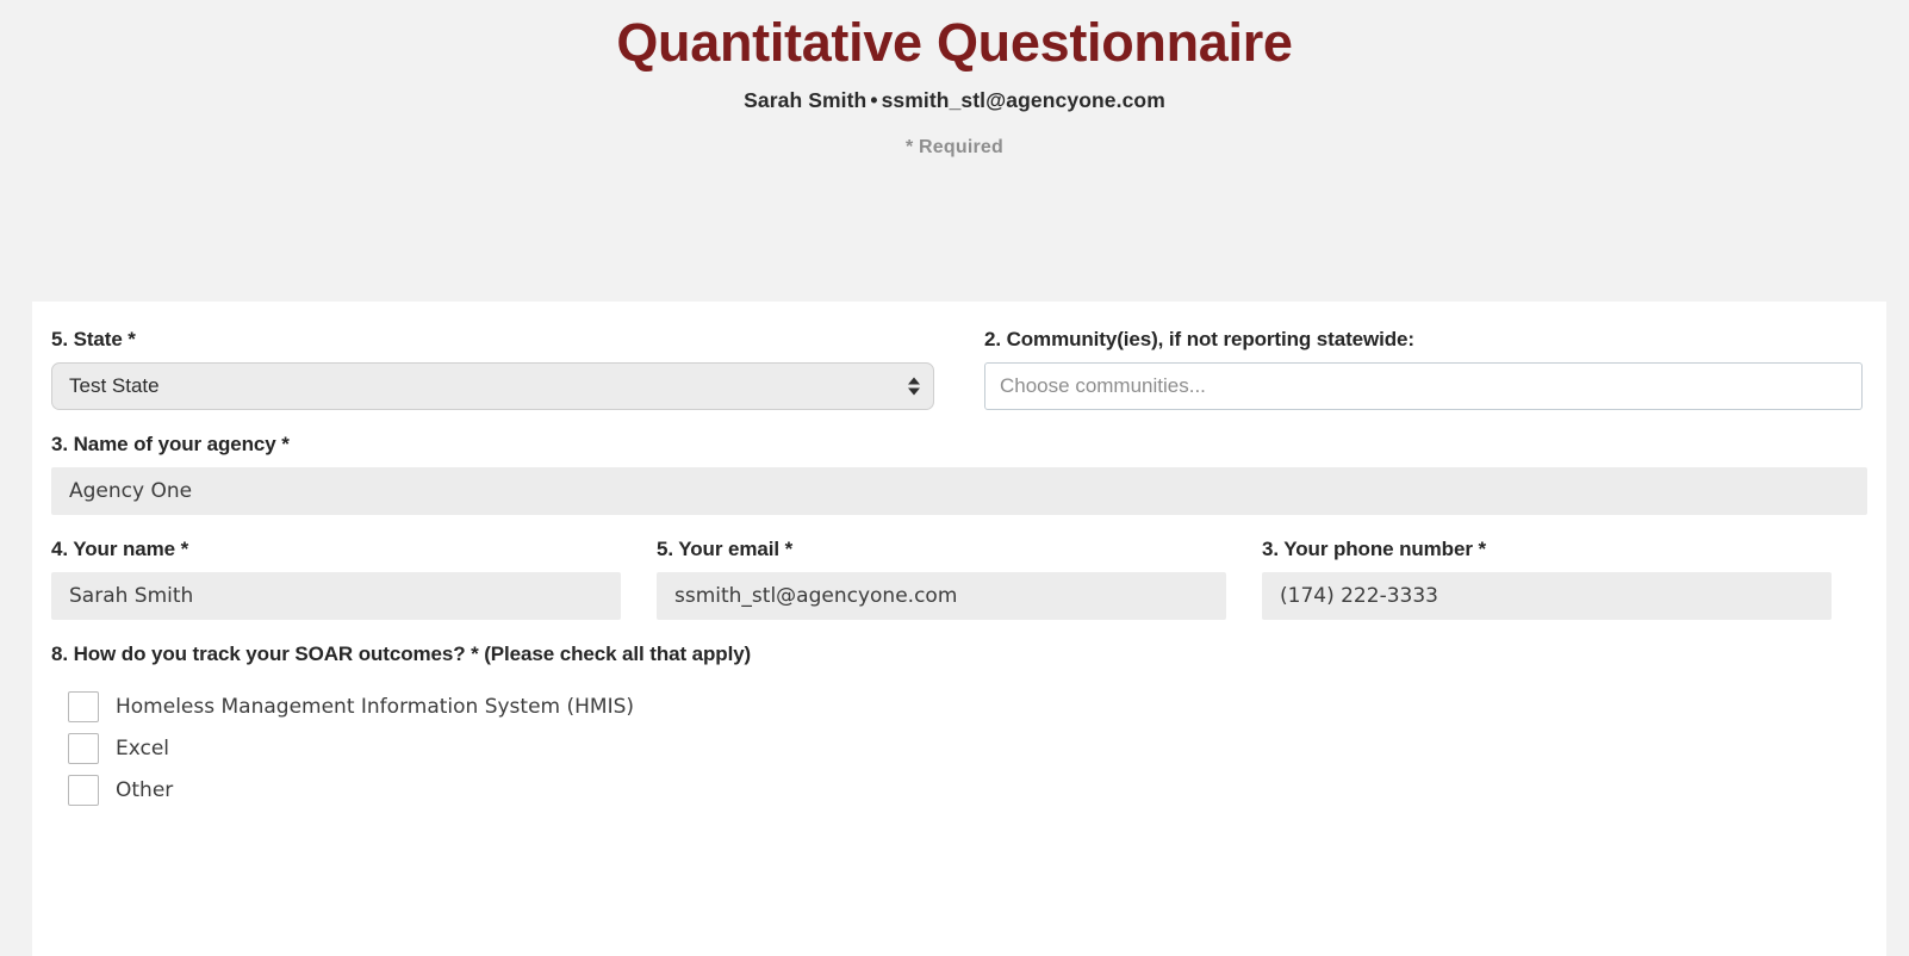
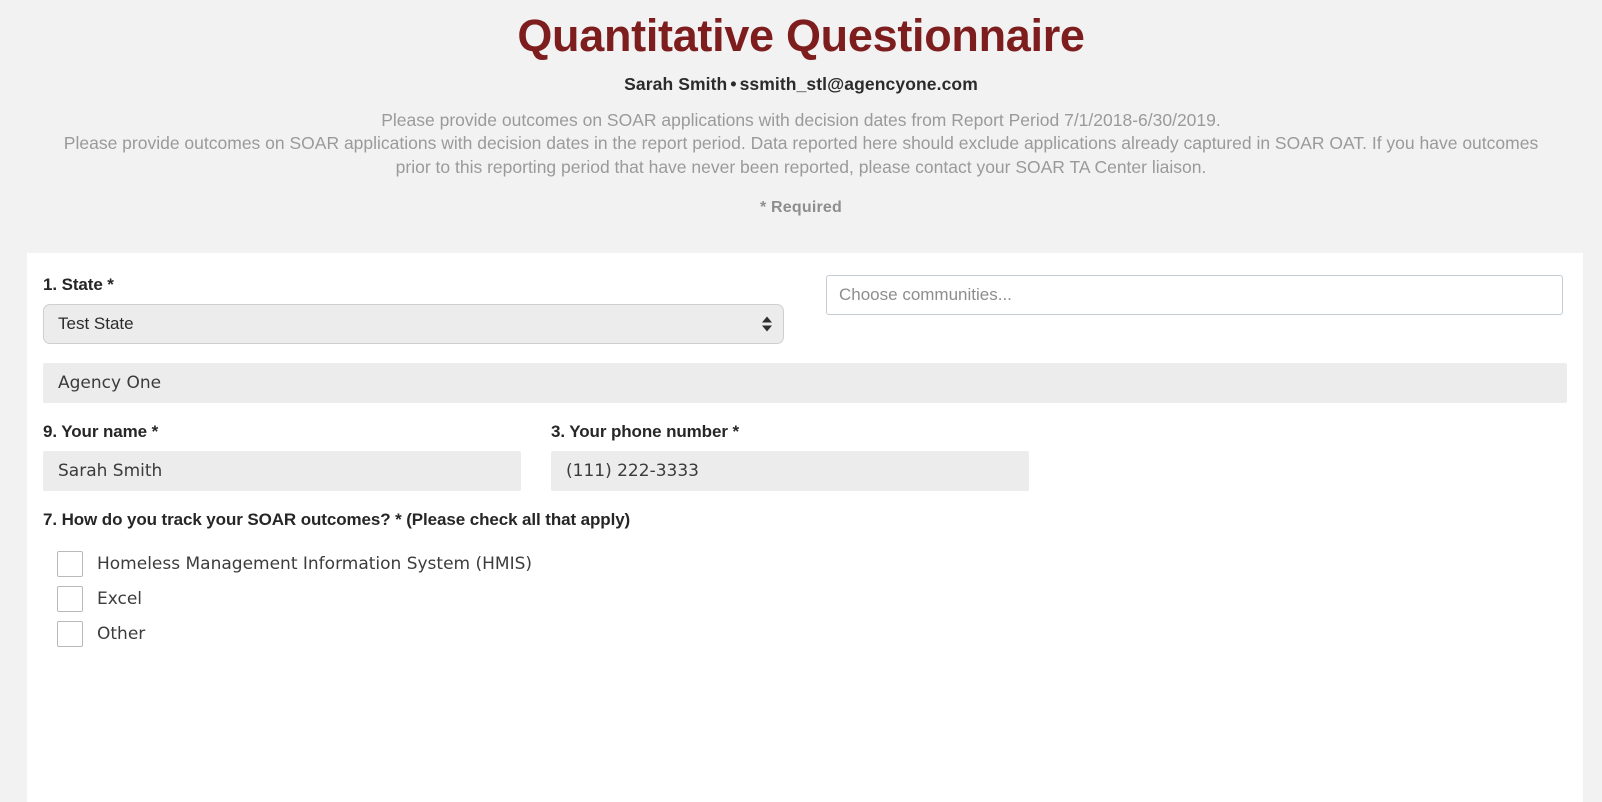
  Quantitative Questionnaire
  Sarah Smith • ssmith_stl@agencyone.com
+ Please provide outcomes on SOAR applications with decision dates from Report Period 7/1/2018-6/30/2019.
+ Please provide outcomes on SOAR applications with decision dates in the report period. Data reported here should exclude applications already captured in SOAR OAT. If you have outcomes prior to this reporting period that have never been reported, please contact your SOAR TA Center liaison.
  * Required
- 5. State *
+ 1. State *
  Test State
- 2. Community(ies), if not reporting statewide:
  Choose communities...
- 3. Name of your agency *
  Agency One
- 4. Your name *
+ 9. Your name *
  Sarah Smith
- 5. Your email *
- ssmith_stl@agencyone.com
  3. Your phone number *
- (174) 222-3333
+ (111) 222-3333
- 8. How do you track your SOAR outcomes? * (Please check all that apply)
+ 7. How do you track your SOAR outcomes? * (Please check all that apply)
  Homeless Management Information System (HMIS)
  Excel
  Other
